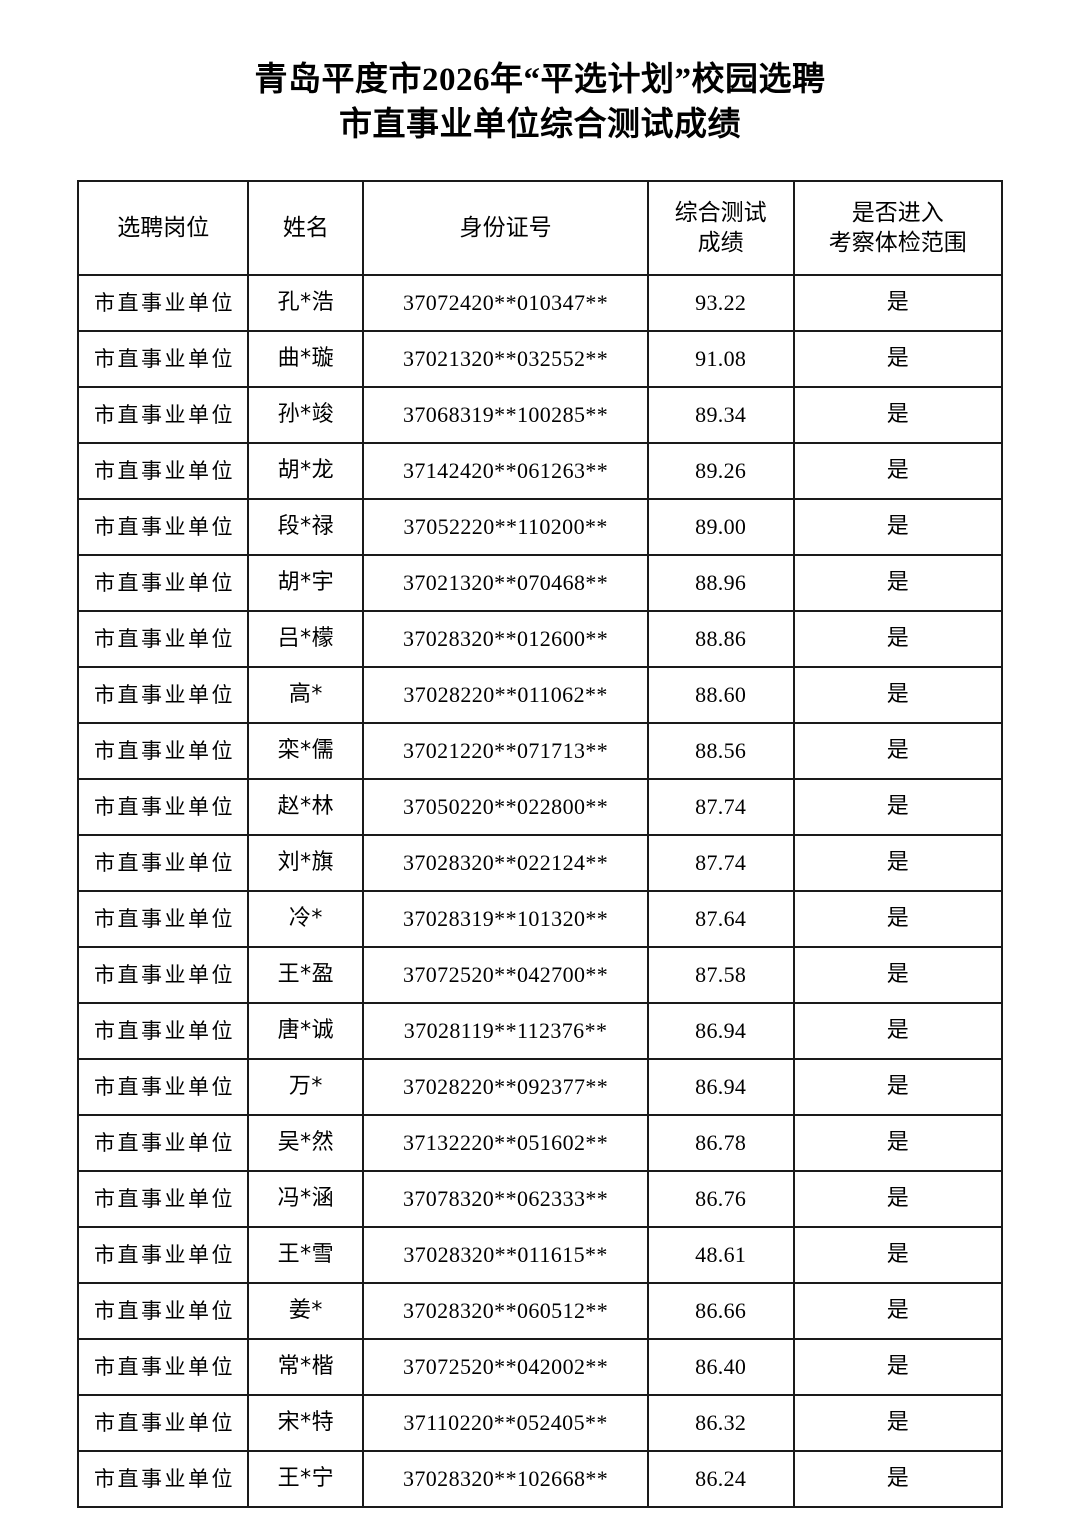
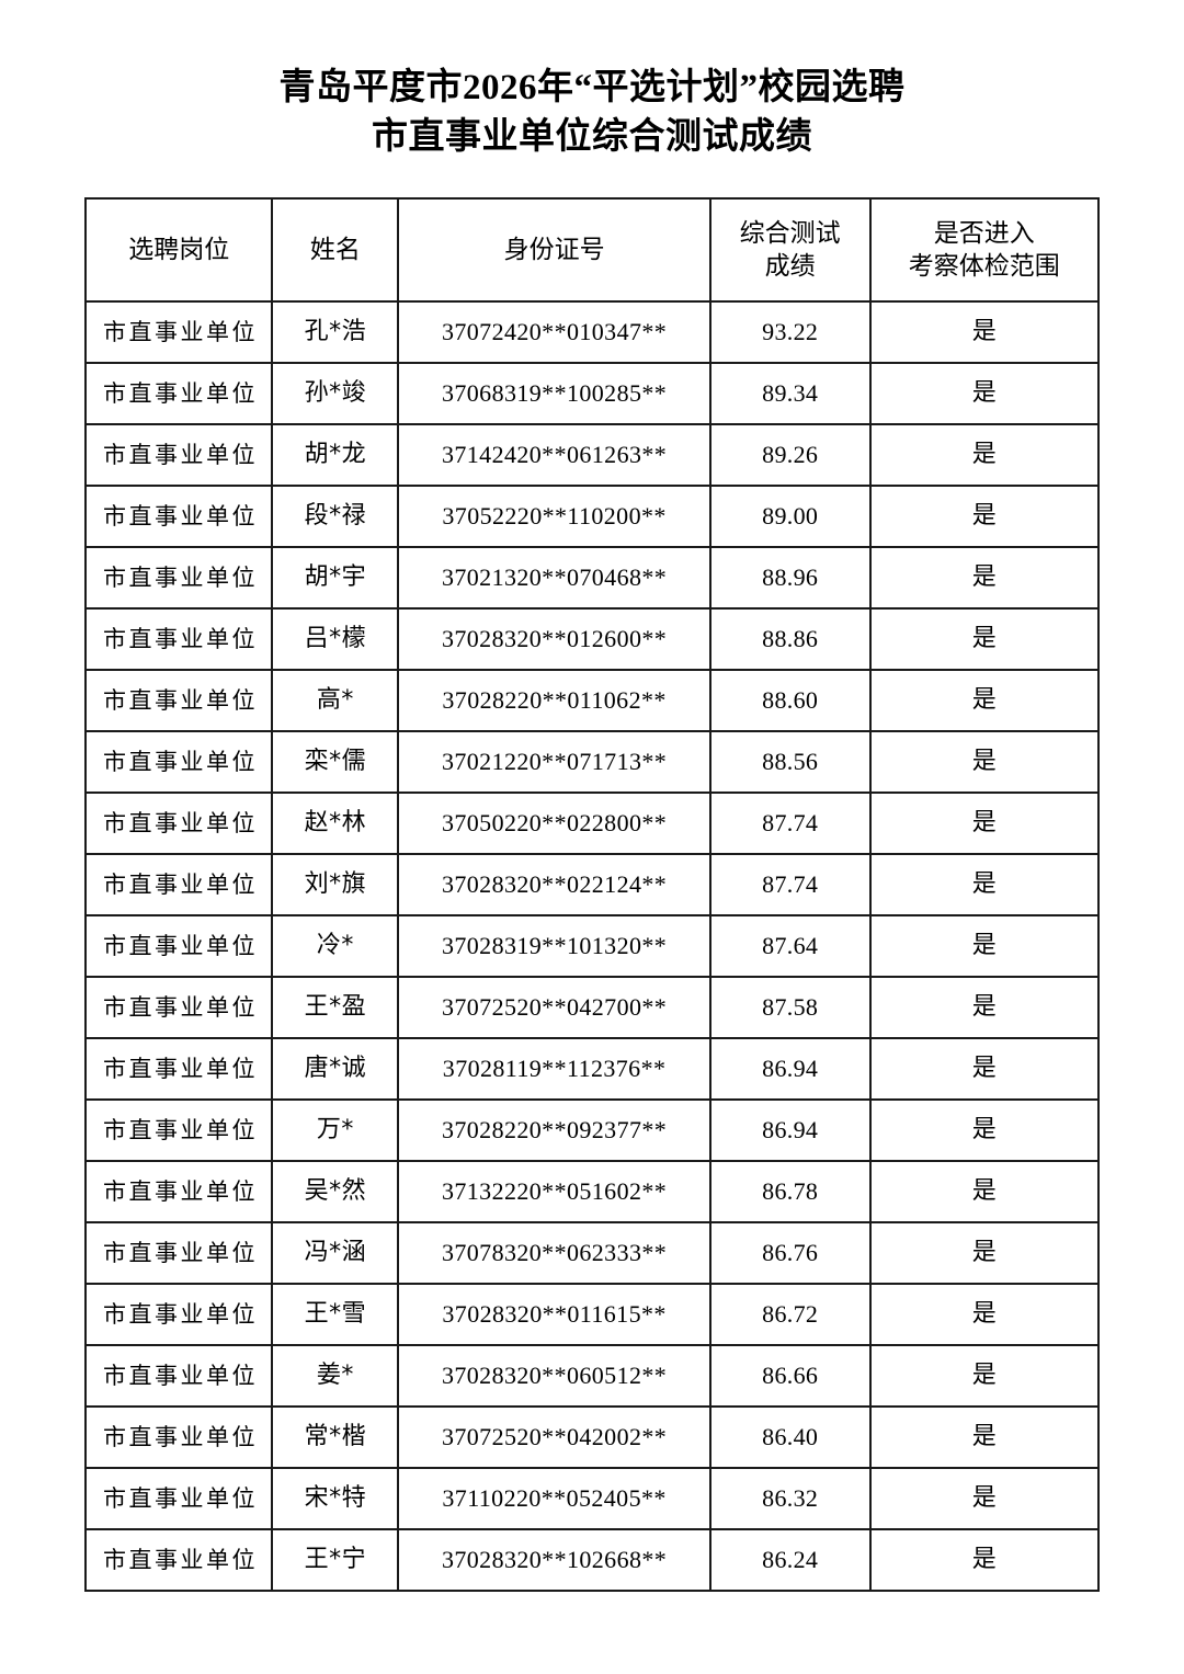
  青岛平度市2026年“平选计划”校园选聘
  市直事业单位综合测试成绩
  选聘岗位	姓名	身份证号	综合测试 成绩	是否进入 考察体检范围
  市直事业单位	孔*浩	37072420**010347**	93.22	是
- 市直事业单位	曲*璇	37021320**032552**	91.08	是
  市直事业单位	孙*竣	37068319**100285**	89.34	是
  市直事业单位	胡*龙	37142420**061263**	89.26	是
  市直事业单位	段*禄	37052220**110200**	89.00	是
  市直事业单位	胡*宇	37021320**070468**	88.96	是
  市直事业单位	吕*檬	37028320**012600**	88.86	是
  市直事业单位	高*	37028220**011062**	88.60	是
  市直事业单位	栾*儒	37021220**071713**	88.56	是
  市直事业单位	赵*林	37050220**022800**	87.74	是
  市直事业单位	刘*旗	37028320**022124**	87.74	是
  市直事业单位	冷*	37028319**101320**	87.64	是
  市直事业单位	王*盈	37072520**042700**	87.58	是
  市直事业单位	唐*诚	37028119**112376**	86.94	是
  市直事业单位	万*	37028220**092377**	86.94	是
  市直事业单位	吴*然	37132220**051602**	86.78	是
  市直事业单位	冯*涵	37078320**062333**	86.76	是
- 市直事业单位	王*雪	37028320**011615**	48.61	是
+ 市直事业单位	王*雪	37028320**011615**	86.72	是
  市直事业单位	姜*	37028320**060512**	86.66	是
  市直事业单位	常*楷	37072520**042002**	86.40	是
  市直事业单位	宋*特	37110220**052405**	86.32	是
  市直事业单位	王*宁	37028320**102668**	86.24	是
